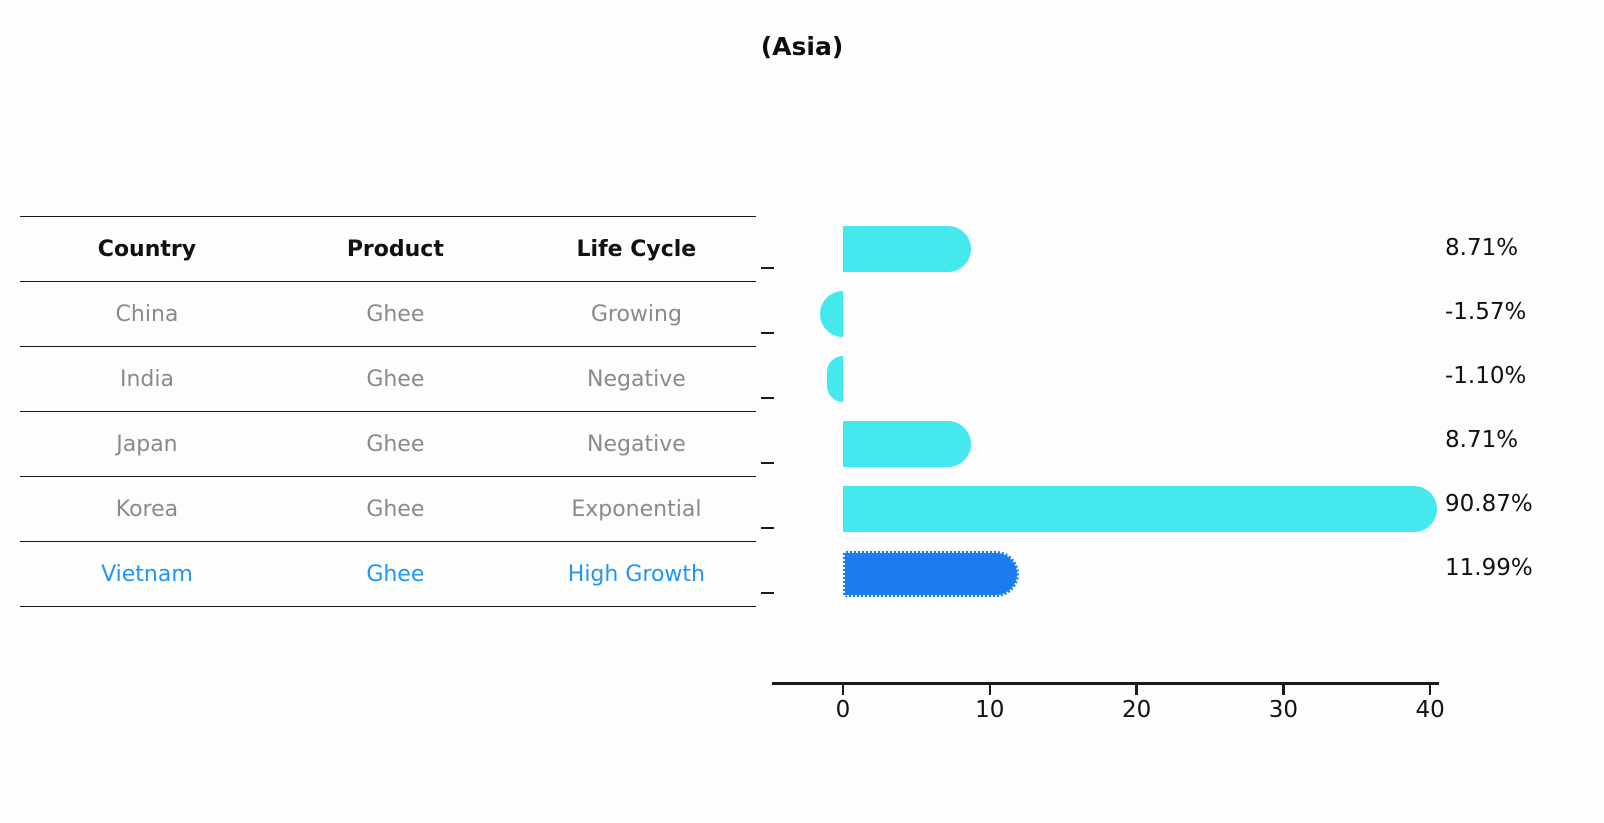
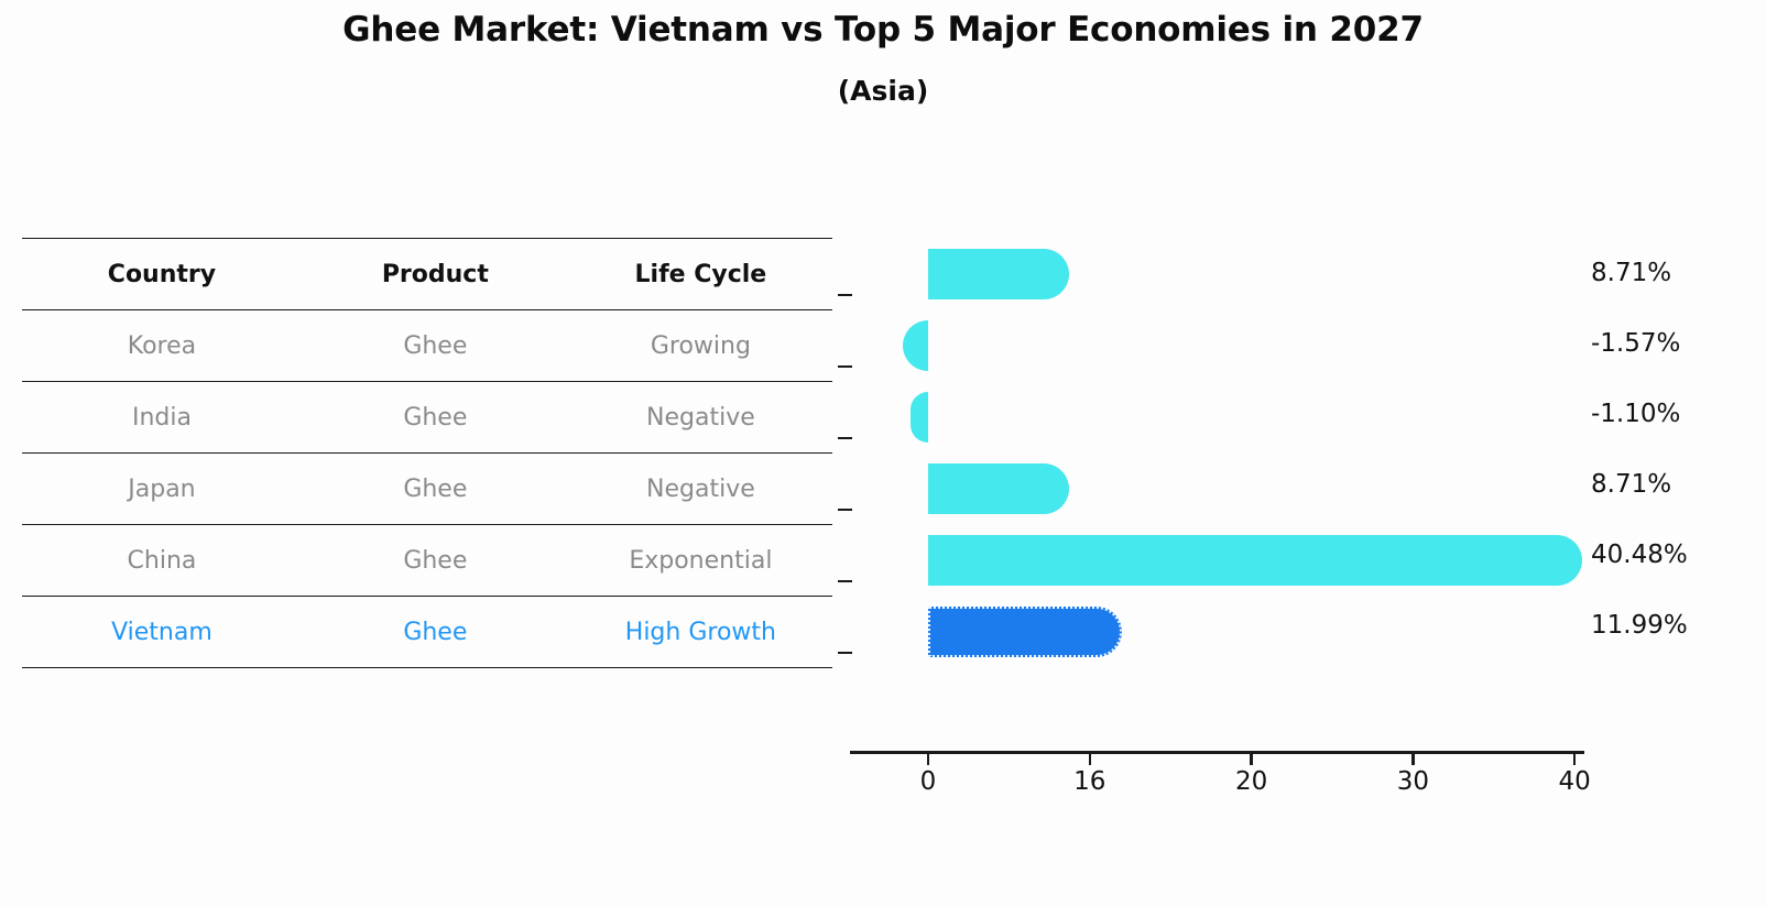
+ Ghee Market: Vietnam vs Top 5 Major Economies in 2027
  (Asia)
  Country	Product	Life Cycle
- China	Ghee	Growing
+ Korea	Ghee	Growing
  India	Ghee	Negative
  Japan	Ghee	Negative
- Korea	Ghee	Exponential
+ China	Ghee	Exponential
  Vietnam	Ghee	High Growth
  0
- 10
+ 16
  20
  30
  40
  8.71%
  -1.57%
  -1.10%
  8.71%
- 90.87%
+ 40.48%
  11.99%
